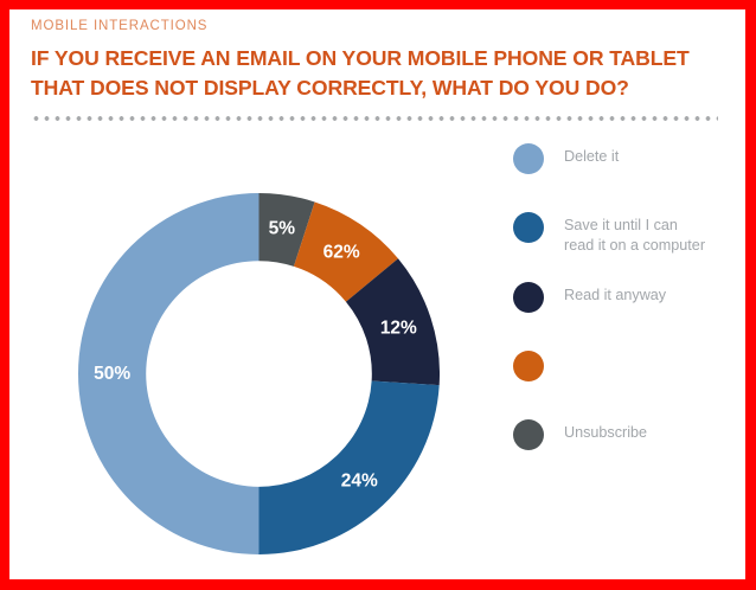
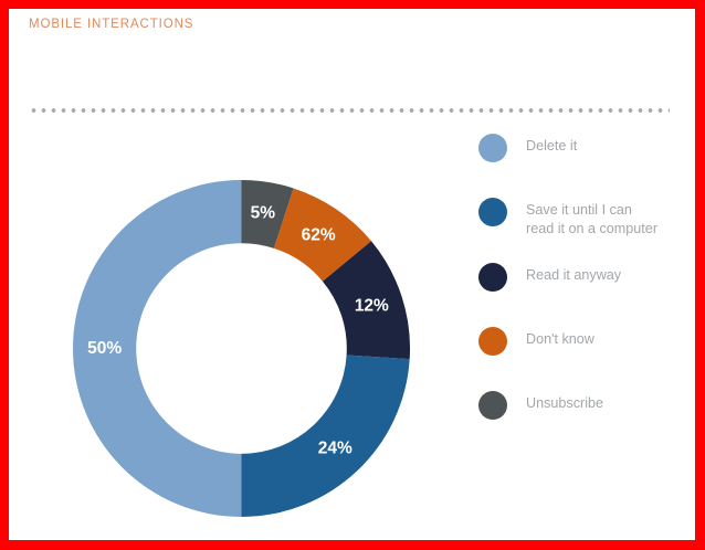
  MOBILE INTERACTIONS
- IF YOU RECEIVE AN EMAIL ON YOUR MOBILE PHONE OR TABLET THAT DOES NOT DISPLAY CORRECTLY, WHAT DO YOU DO?
  5%
  62%
  12%
  24%
  50%
  Delete it
  Save it until I can
  read it on a computer
  Read it anyway
+ Don't know
  Unsubscribe
